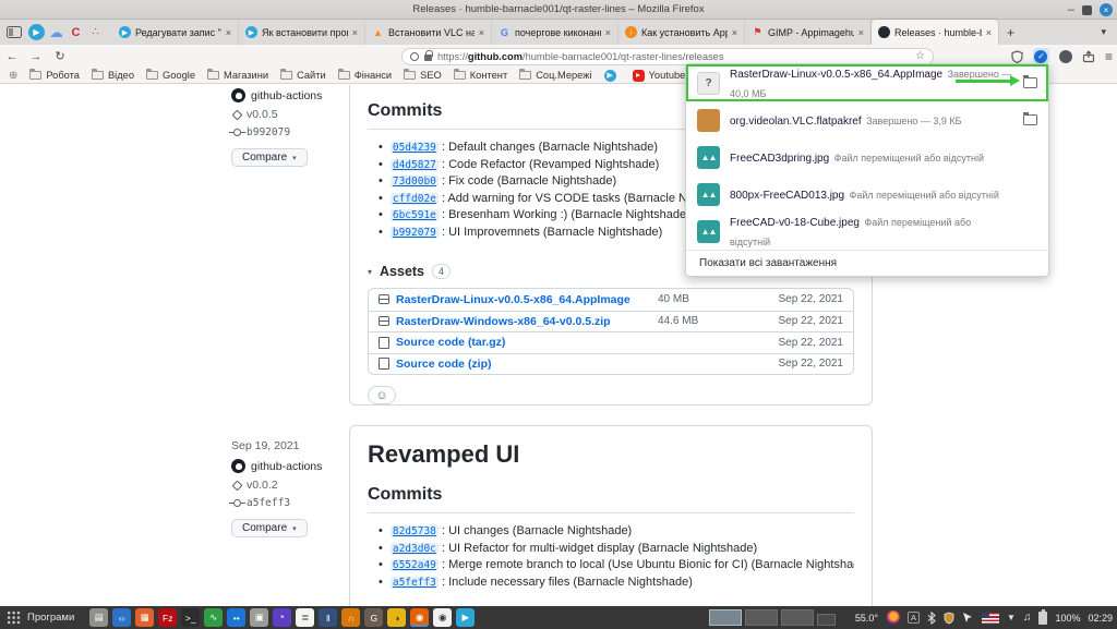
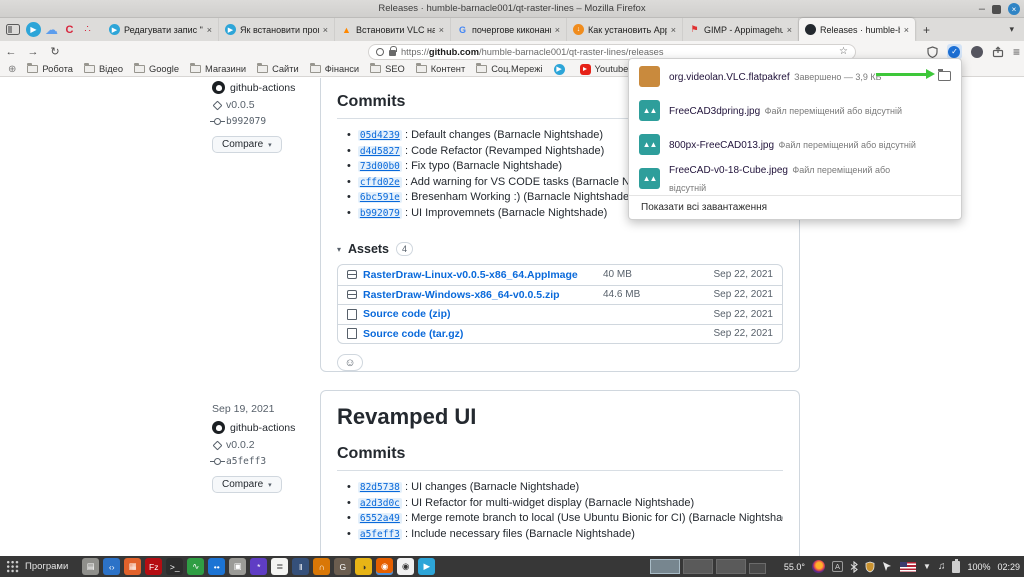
  Releases · humble-barnacle001/qt-raster-lines – Mozilla Firefox
  –
  ×
  ▶
  ☁
  C
  ∴
  Редагувати запис "
  ×
  Як встановити про
  ×
  ▲
  Встановити VLC на
  ×
  G
  почергове киконан
  ×
  Как установить Ap
  ×
  ⚑
  GIMP - Appimagehu
  ×
  ×
  +
  ▾
  ←
  →
  ↻
  https://github.com/humble-barnacle001/qt-raster-lines/releases
  ☆
  ✓
  ≡
  ⊕
  Робота
  Відео
  Google
  Магазини
  Сайти
  Фінанси
  SEO
  Контент
  Соц.Мережі
  Youtube
  github-actions
  v0.0.5
  b992079
  Compare
  Commits
  05d4239 : Default changes (Barnacle Nightshade)
  d4d5827 : Code Refactor (Revamped Nightshade)
- 73d00b0 : Fix code (Barnacle Nightshade)
+ 73d00b0 : Fix typo (Barnacle Nightshade)
  cffd02e : Add warning for VS CODE tasks (Barnacle N
  6bc591e : Bresenham Working :) (Barnacle Nightshade
  b992079 : UI Improvemnets (Barnacle Nightshade)
  ▾
  Assets
  4
  RasterDraw-Linux-v0.0.5-x86_64.AppImage
  40 MB
  Sep 22, 2021
  RasterDraw-Windows-x86_64-v0.0.5.zip
  44.6 MB
  Sep 22, 2021
- Source code (tar.gz)
+ Source code (zip)
  Sep 22, 2021
- Source code (zip)
+ Source code (tar.gz)
  Sep 22, 2021
  ☺
  Sep 19, 2021
  github-actions
  v0.0.2
  a5feff3
  Compare
  Revamped UI
  Commits
  82d5738 : UI changes (Barnacle Nightshade)
  a2d3d0c : UI Refactor for multi-widget display (Barnacle Nightshade)
  6552a49 : Merge remote branch to local (Use Ubuntu Bionic for CI) (Barnacle Nightsha
  a5feff3 : Include necessary files (Barnacle Nightshade)
- ?
- RasterDraw-Linux-v0.0.5-x86_64.AppImage Завершено — 40,0 МБ
  org.videolan.VLC.flatpakref Завершено — 3,9 КБ
  ▲▲
  FreeCAD3dpring.jpg Файл переміщений або відсутній
  ▲▲
  800px-FreeCAD013.jpg Файл переміщений або відсутній
  ▲▲
  FreeCAD-v0-18-Cube.jpeg Файл переміщений або відсутній
  Показати всі завантаження
  Програми
  ▤
  ‹›
  ▦
  Fz
  >_
  ∿
  ••
  ▣
  *
  ≣
  ‖
  ∩
  G
  ◑
  ◉
  ◉
  ▶
  55.0°
  A
  ▼
  ♫
  100%
  02:29
